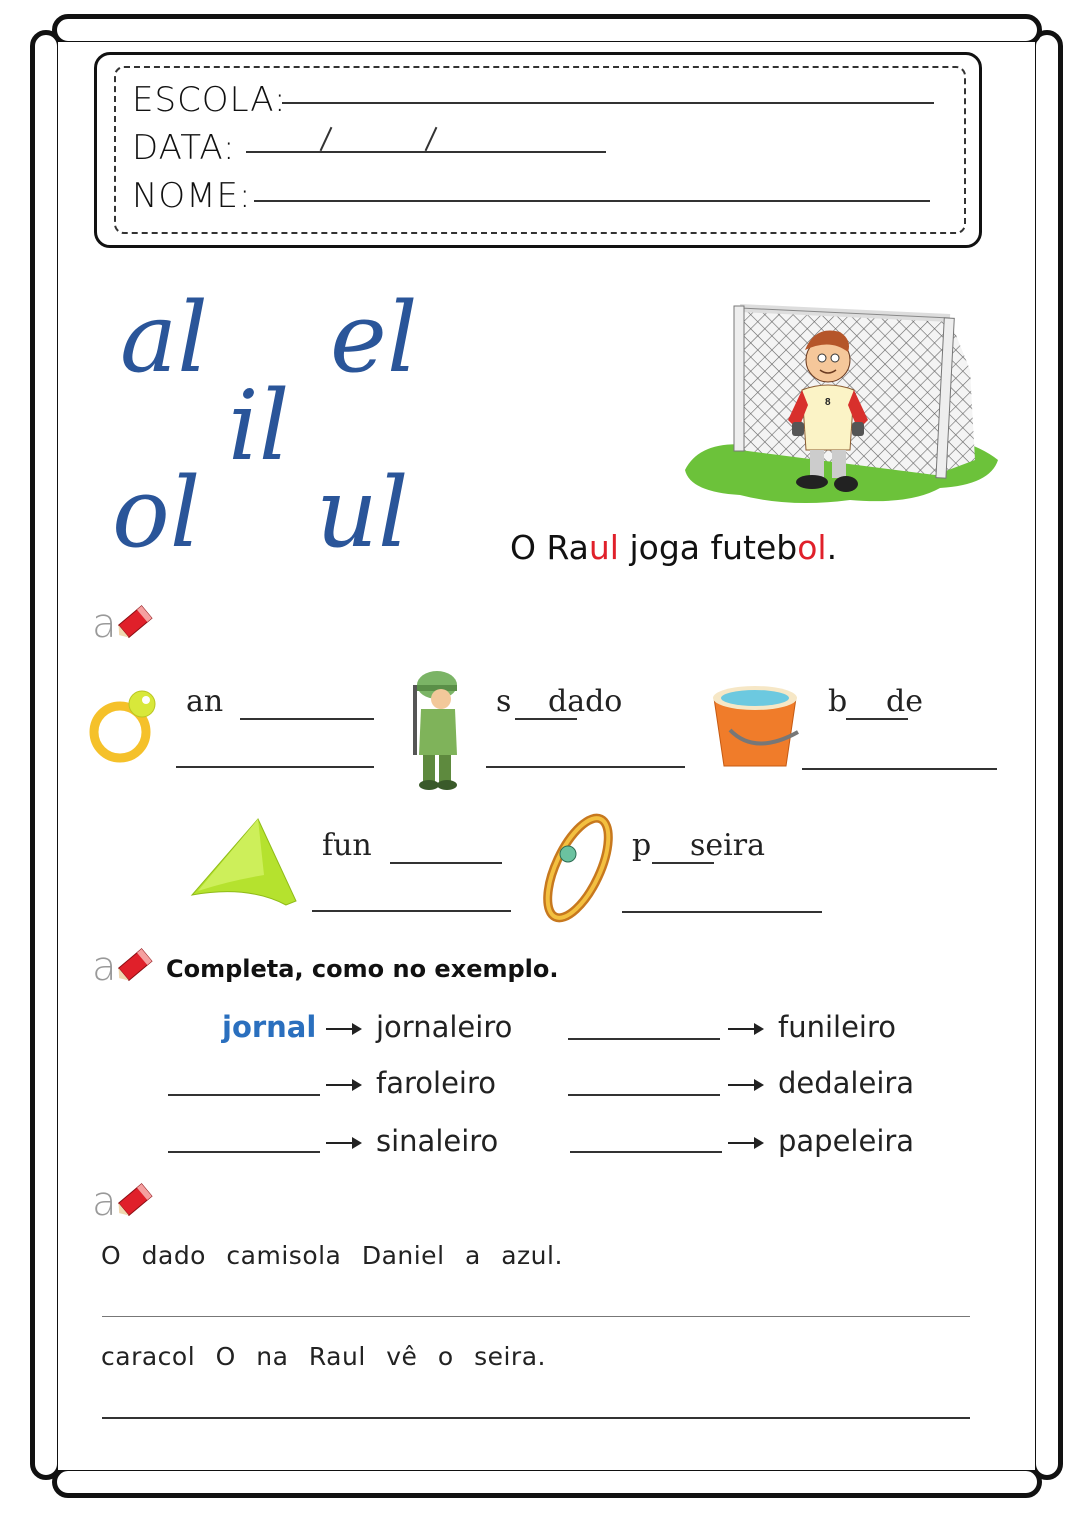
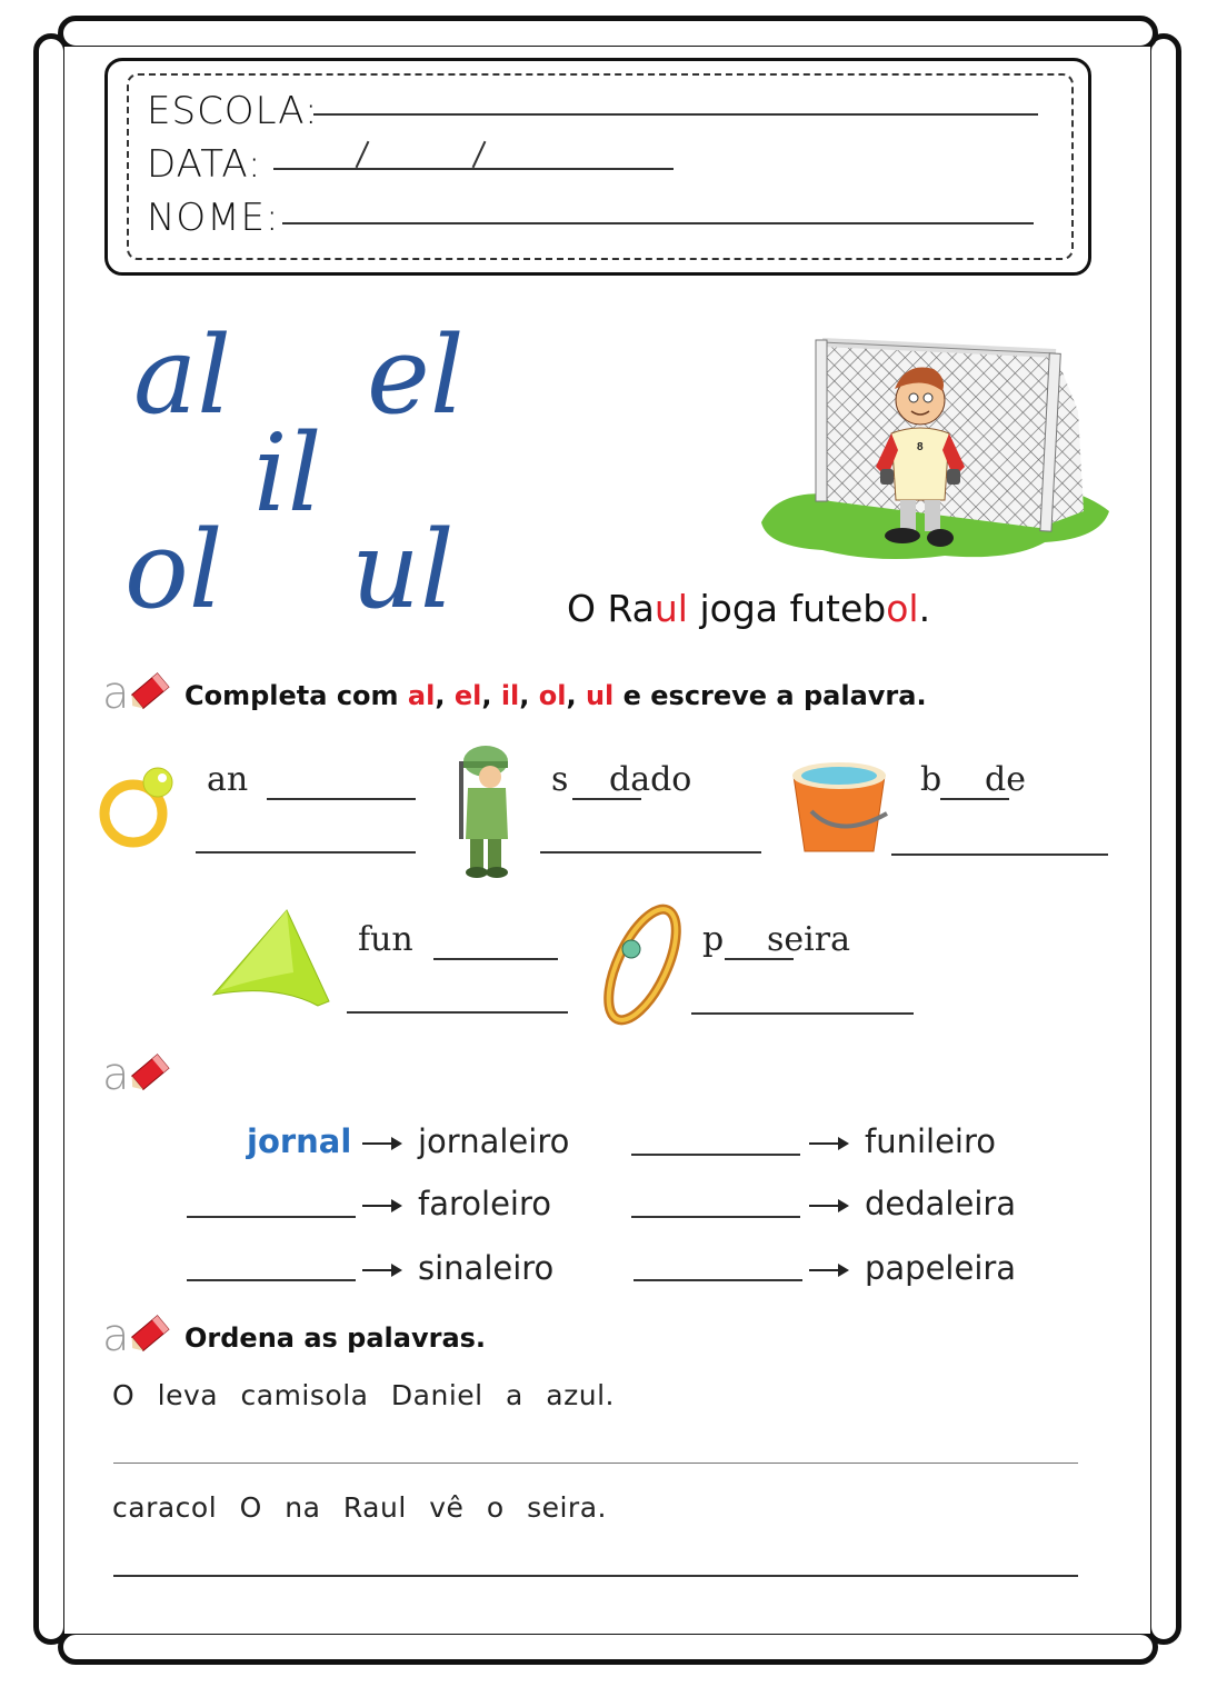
  ESCOLA:
  DATA:
  NOME:
  al
  el
  il
  ol
  ul
  8
  O Raul joga futebol.
  a
+ Completa com al, el, il, ol, ul e escreve a palavra.
  an
  s
  dado
  b
  de
  fun
  p
  seira
  a
- Completa, como no exemplo.
  jornal
  jornaleiro
  funileiro
  faroleiro
  dedaleira
  sinaleiro
  papeleira
  a
+ Ordena as palavras.
- O dado camisola Daniel a azul.
+ O leva camisola Daniel a azul.
  caracol O na Raul vê o seira.
